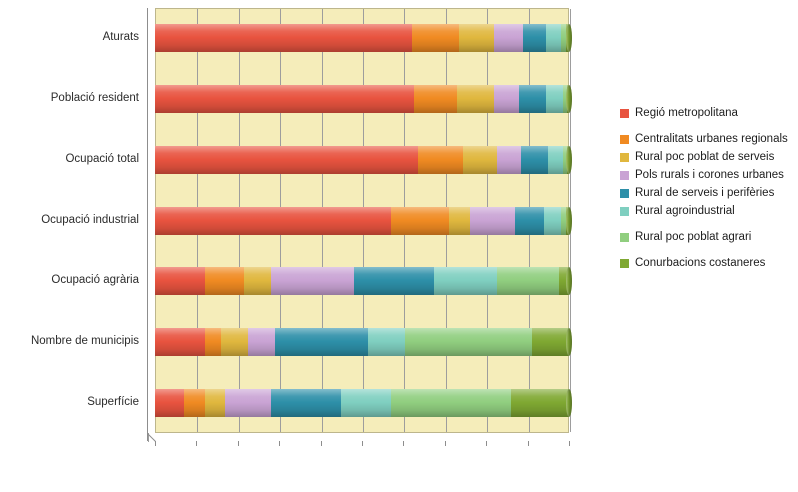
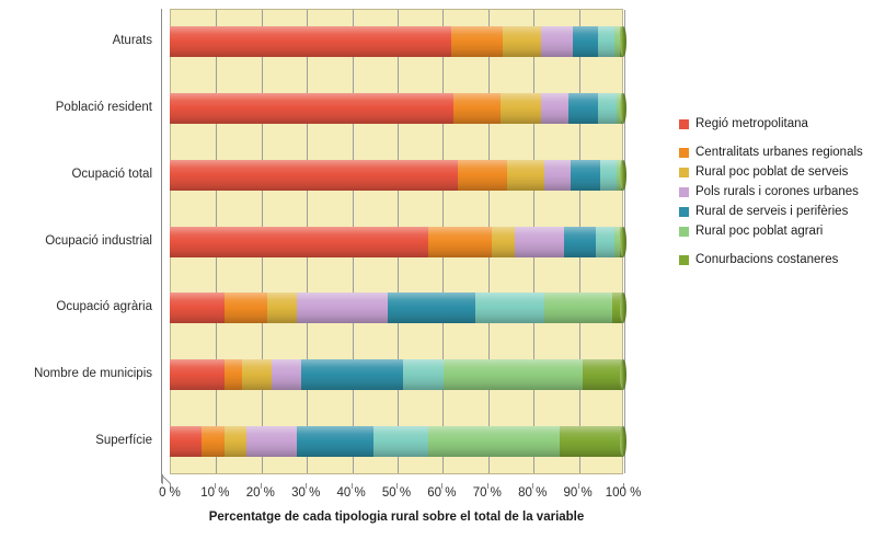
  Aturats
  Població resident
  Ocupació total
  Ocupació industrial
  Ocupació agrària
  Nombre de municipis
  Superfície
+ 0 %
+ 10 %
+ 20 %
+ 30 %
+ 40 %
+ 50 %
+ 60 %
+ 70 %
+ 80 %
+ 90 %
+ 100 %
+ Percentatge de cada tipologia rural sobre el total de la variable
  Regió metropolitana
  Centralitats urbanes regionals
  Rural poc poblat de serveis
  Pols rurals i corones urbanes
  Rural de serveis i perifèries
- Rural agroindustrial
  Rural poc poblat agrari
  Conurbacions costaneres
